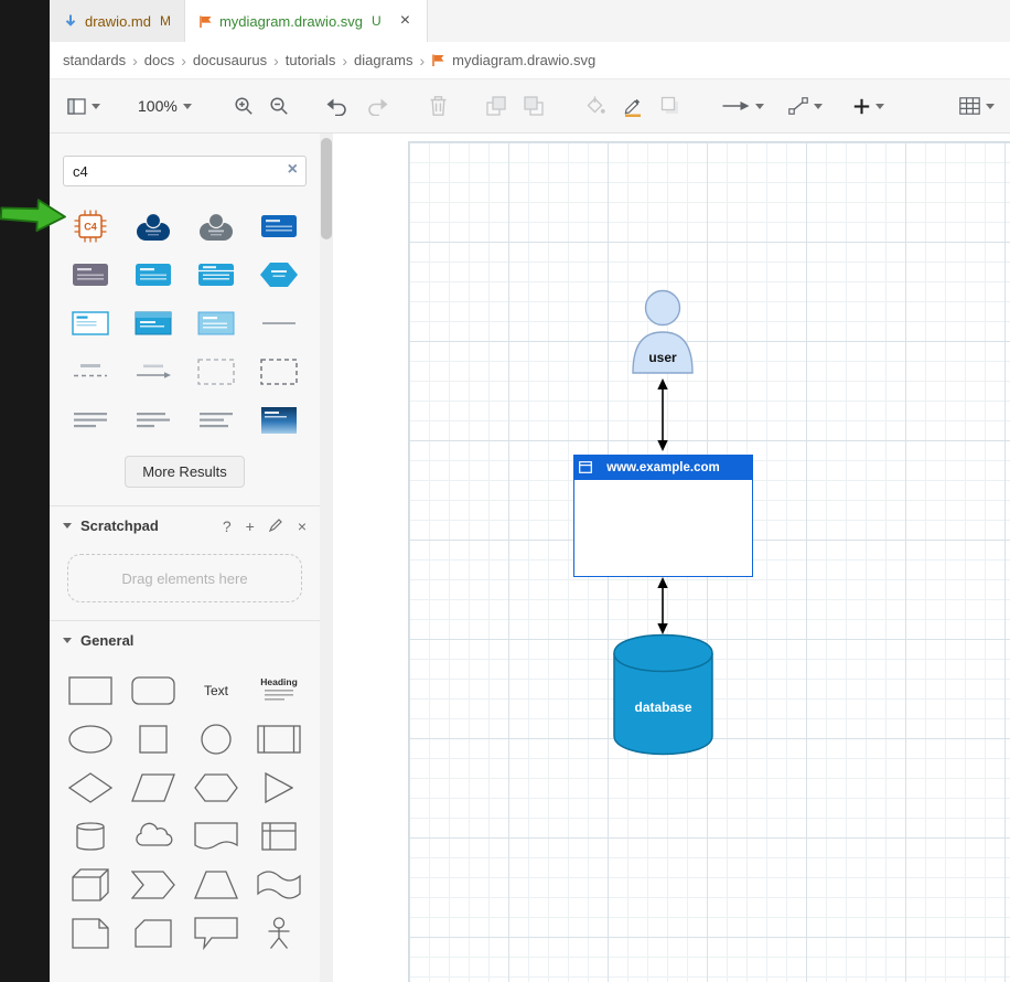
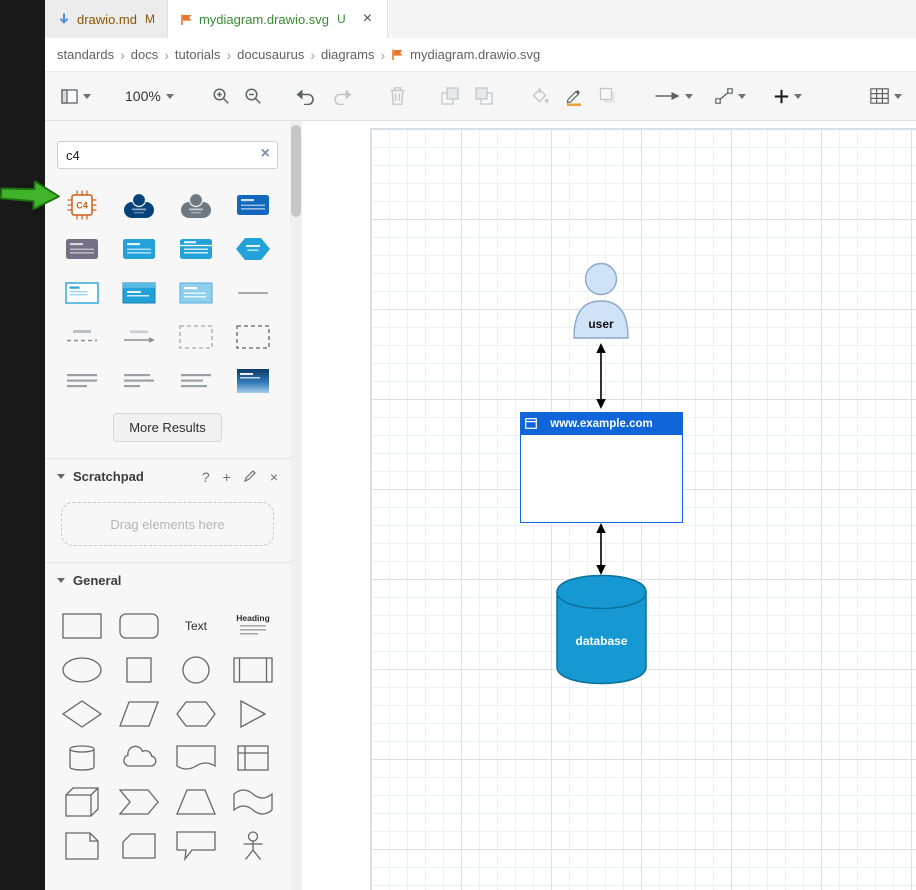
  drawio.md
  M
  mydiagram.drawio.svg
  U
  ×
  standards
  ›
  docs
  ›
- docusaurus
+ tutorials
  ›
- tutorials
+ docusaurus
  ›
  diagrams
  ›
  mydiagram.drawio.svg
  100%
  c4
  ×
  C4
  More Results
  Scratchpad
  ?
  +
  ×
  Drag elements here
  General
  Text
  Heading
  user
  www.example.com
  database
